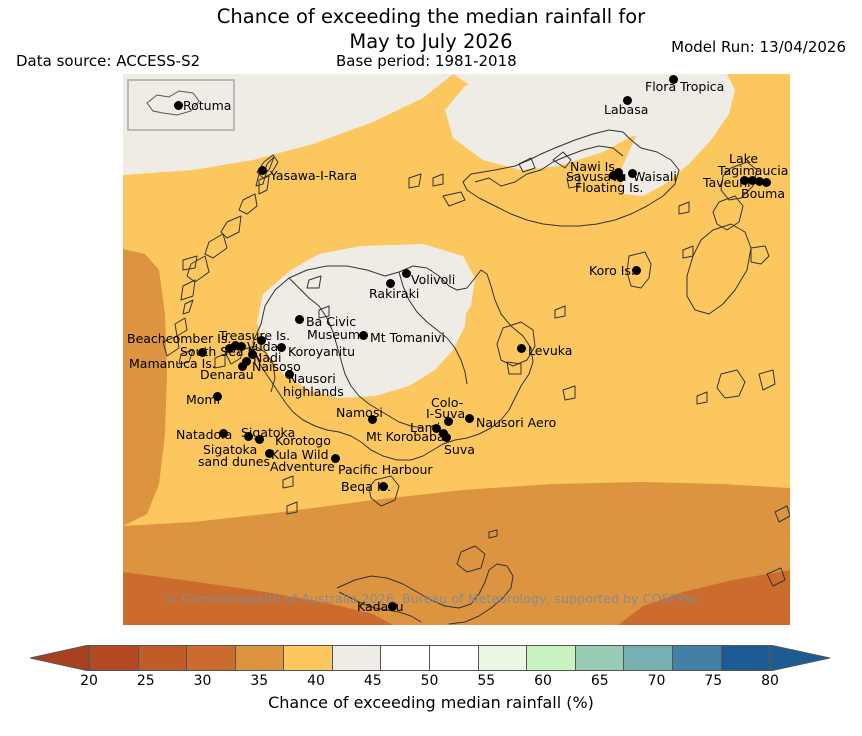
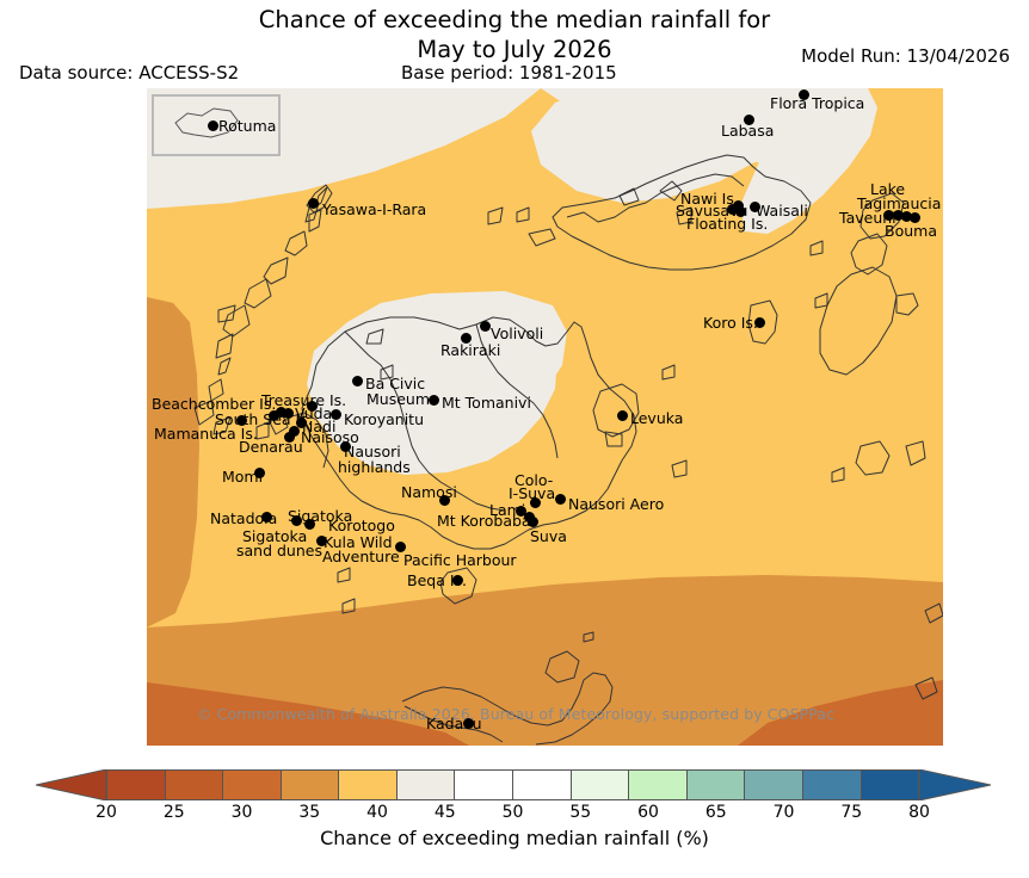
  Chance of exceeding the median rainfall for
  May to July 2026
  Data source: ACCESS-S2
- Base period: 1981-2018
+ Base period: 1981-2015
  Model Run: 13/04/2026
  © Commonwealth of Australia 2026, Bureau of Meteorology, supported by COSPPac
  Rotuma
  Flora Tropica
  Labasa
  Yasawa-I-Rara
  Nawi Is.
  Savusav
  Waisali
  Floating Is.
  Lake
  Tagimaucia
  Taveuni
  Bouma
  Koro Is.
  Volivoli
  Rakiraki
  Ba Civic
  Museum
  Mt Tomanivi
  Treasure Is.
  Beachcomber Is.
  Vuda
  Koroyanitu
  Nadi
  Mamanuca Is.
  Naisoso
  Denarau
  Nausori
  highlands
  Levuka
  Momi
  Namosi
  Colo-
  I-Suva
  Nausori Aero
  Natadola
  Sigatoka
  Lami
  Korotogo
  Mt Korobaba
  Suva
  Sigatoka
  sand dunes
  Kula Wild
  Adventure
  Pacific Harbour
  Beqa Is.
  Kadavu
  20
  25
  30
  35
  40
  45
  50
  55
  60
  65
  70
  75
  80
  Chance of exceeding median rainfall (%)
